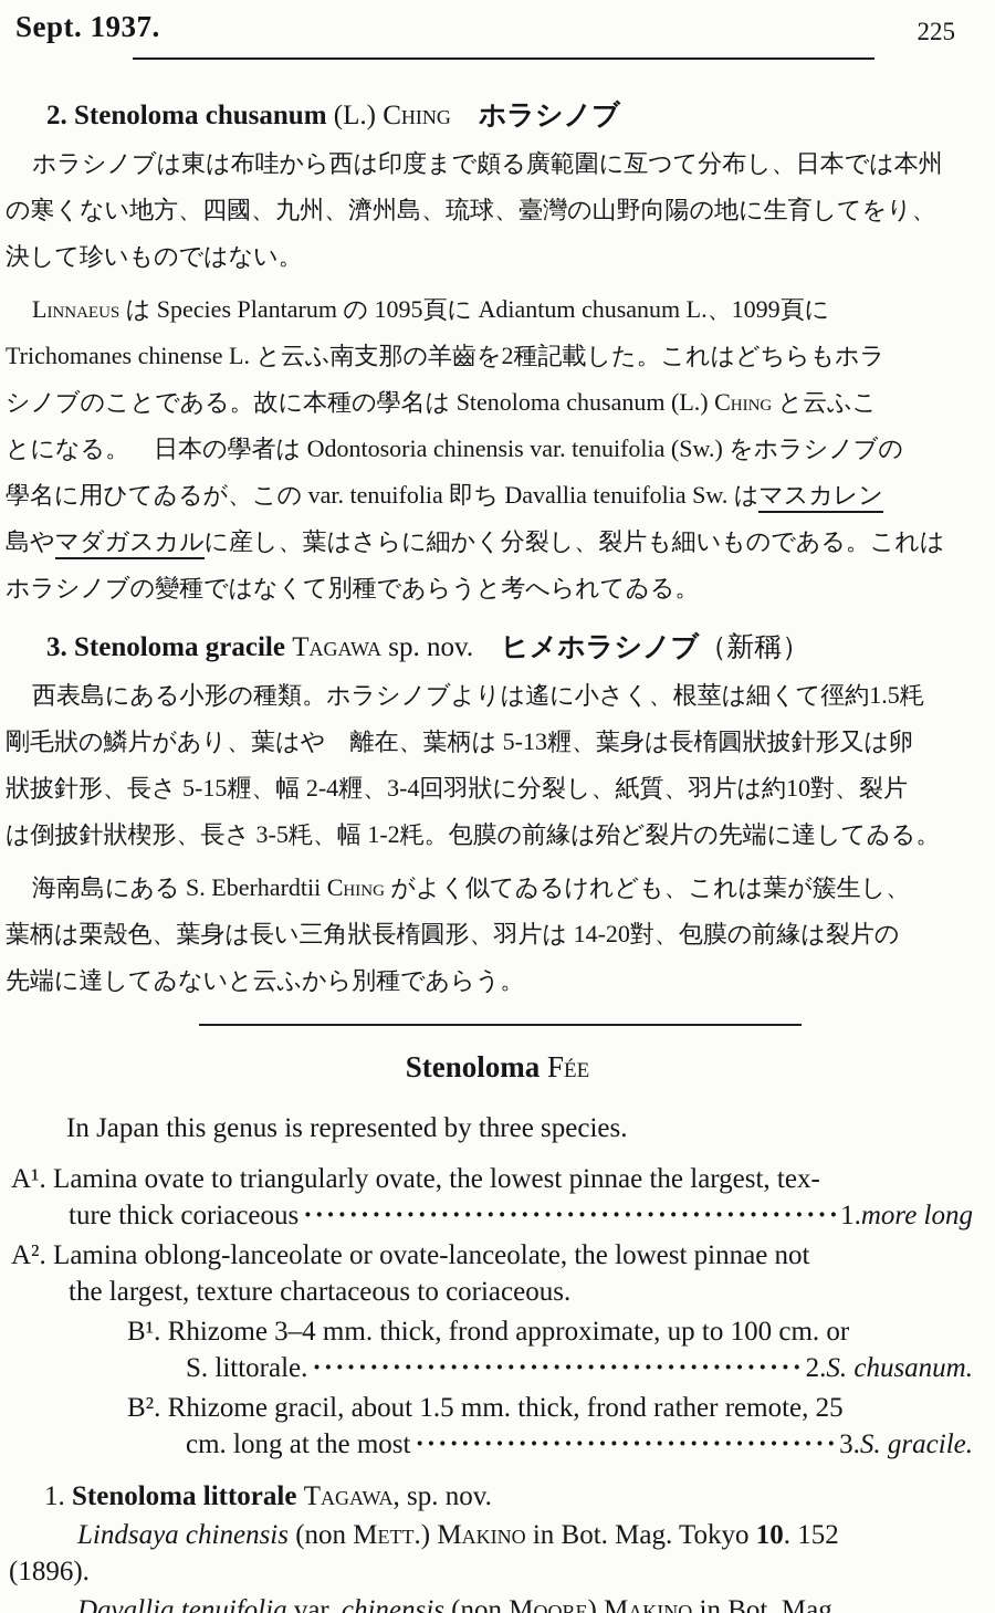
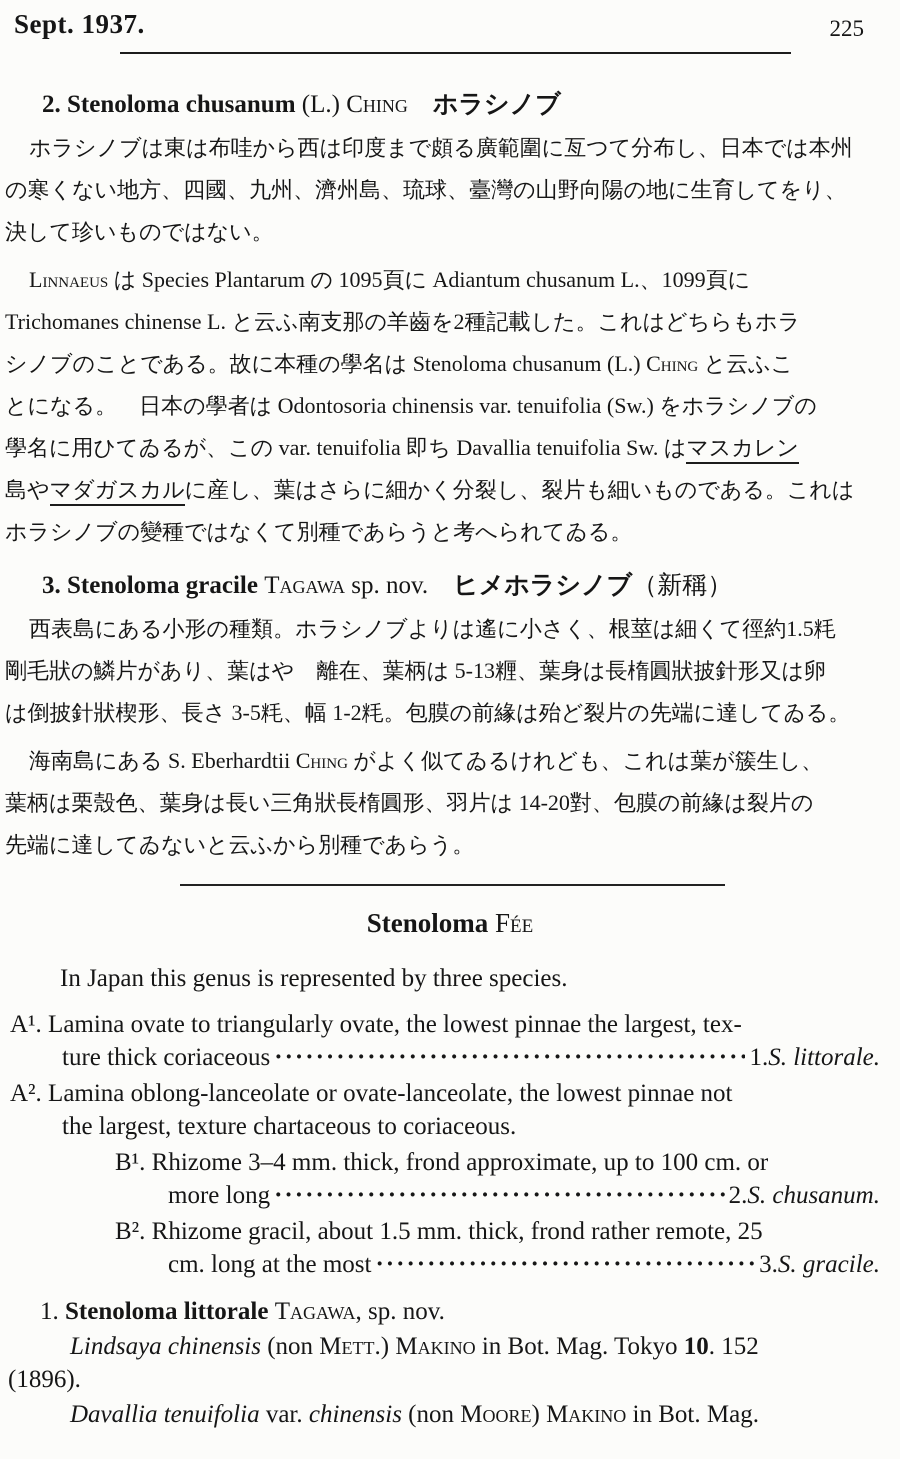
  Sept. 1937.
  225
  2. Stenoloma chusanum (L.) Ching ホラシノブ
  ホラシノブは東は布哇から西は印度まで頗る廣範圍に亙つて分布し、日本では本州
  の寒くない地方、四國、九州、濟州島、琉球、臺灣の山野向陽の地に生育してをり、
  決して珍いものではない。
  Linnaeus は Species Plantarum の 1095頁に Adiantum chusanum L.、1099頁に
  Trichomanes chinense L. と云ふ南支那の羊齒を2種記載した。これはどちらもホラ
  シノブのことである。故に本種の學名は Stenoloma chusanum (L.) Ching と云ふこ
  とになる。 日本の學者は Odontosoria chinensis var. tenuifolia (Sw.) をホラシノブの
  學名に用ひてゐるが、この var. tenuifolia 即ち Davallia tenuifolia Sw. はマスカレン
  島やマダガスカルに産し、葉はさらに細かく分裂し、裂片も細いものである。これは
  ホラシノブの變種ではなくて別種であらうと考へられてゐる。
  3. Stenoloma gracile Tagawa sp. nov. ヒメホラシノブ（新稱）
  西表島にある小形の種類。ホラシノブよりは遙に小さく、根莖は細くて徑約1.5粍
  剛毛狀の鱗片があり、葉はやゝ離在、葉柄は 5-13糎、葉身は長楕圓狀披針形又は卵
- 狀披針形、長さ 5-15糎、幅 2-4糎、3-4回羽狀に分裂し、紙質、羽片は約10對、裂片
  は倒披針狀楔形、長さ 3-5粍、幅 1-2粍。包膜の前緣は殆ど裂片の先端に達してゐる。
  海南島にある S. Eberhardtii Ching がよく似てゐるけれども、これは葉が簇生し、
  葉柄は栗殼色、葉身は長い三角狀長楕圓形、羽片は 14-20對、包膜の前緣は裂片の
  先端に達してゐないと云ふから別種であらう。
  Stenoloma Fée
  In Japan this genus is represented by three species.
  A¹. Lamina ovate to triangularly ovate, the lowest pinnae the largest, tex-
  ture thick coriaceous
  1.
- more long
+ S. littorale.
  A². Lamina oblong-lanceolate or ovate-lanceolate, the lowest pinnae not
  the largest, texture chartaceous to coriaceous.
  B¹. Rhizome 3–4 mm. thick, frond approximate, up to 100 cm. or
- S. littorale.
+ more long
  2.
  S. chusanum.
  B². Rhizome gracil, about 1.5 mm. thick, frond rather remote, 25
  cm. long at the most
  3.
  S. gracile.
  1. Stenoloma littorale Tagawa, sp. nov.
  Lindsaya chinensis (non Mett.) Makino in Bot. Mag. Tokyo 10. 152
  (1896).
  Davallia tenuifolia var. chinensis (non Moore) Makino in Bot. Mag.
